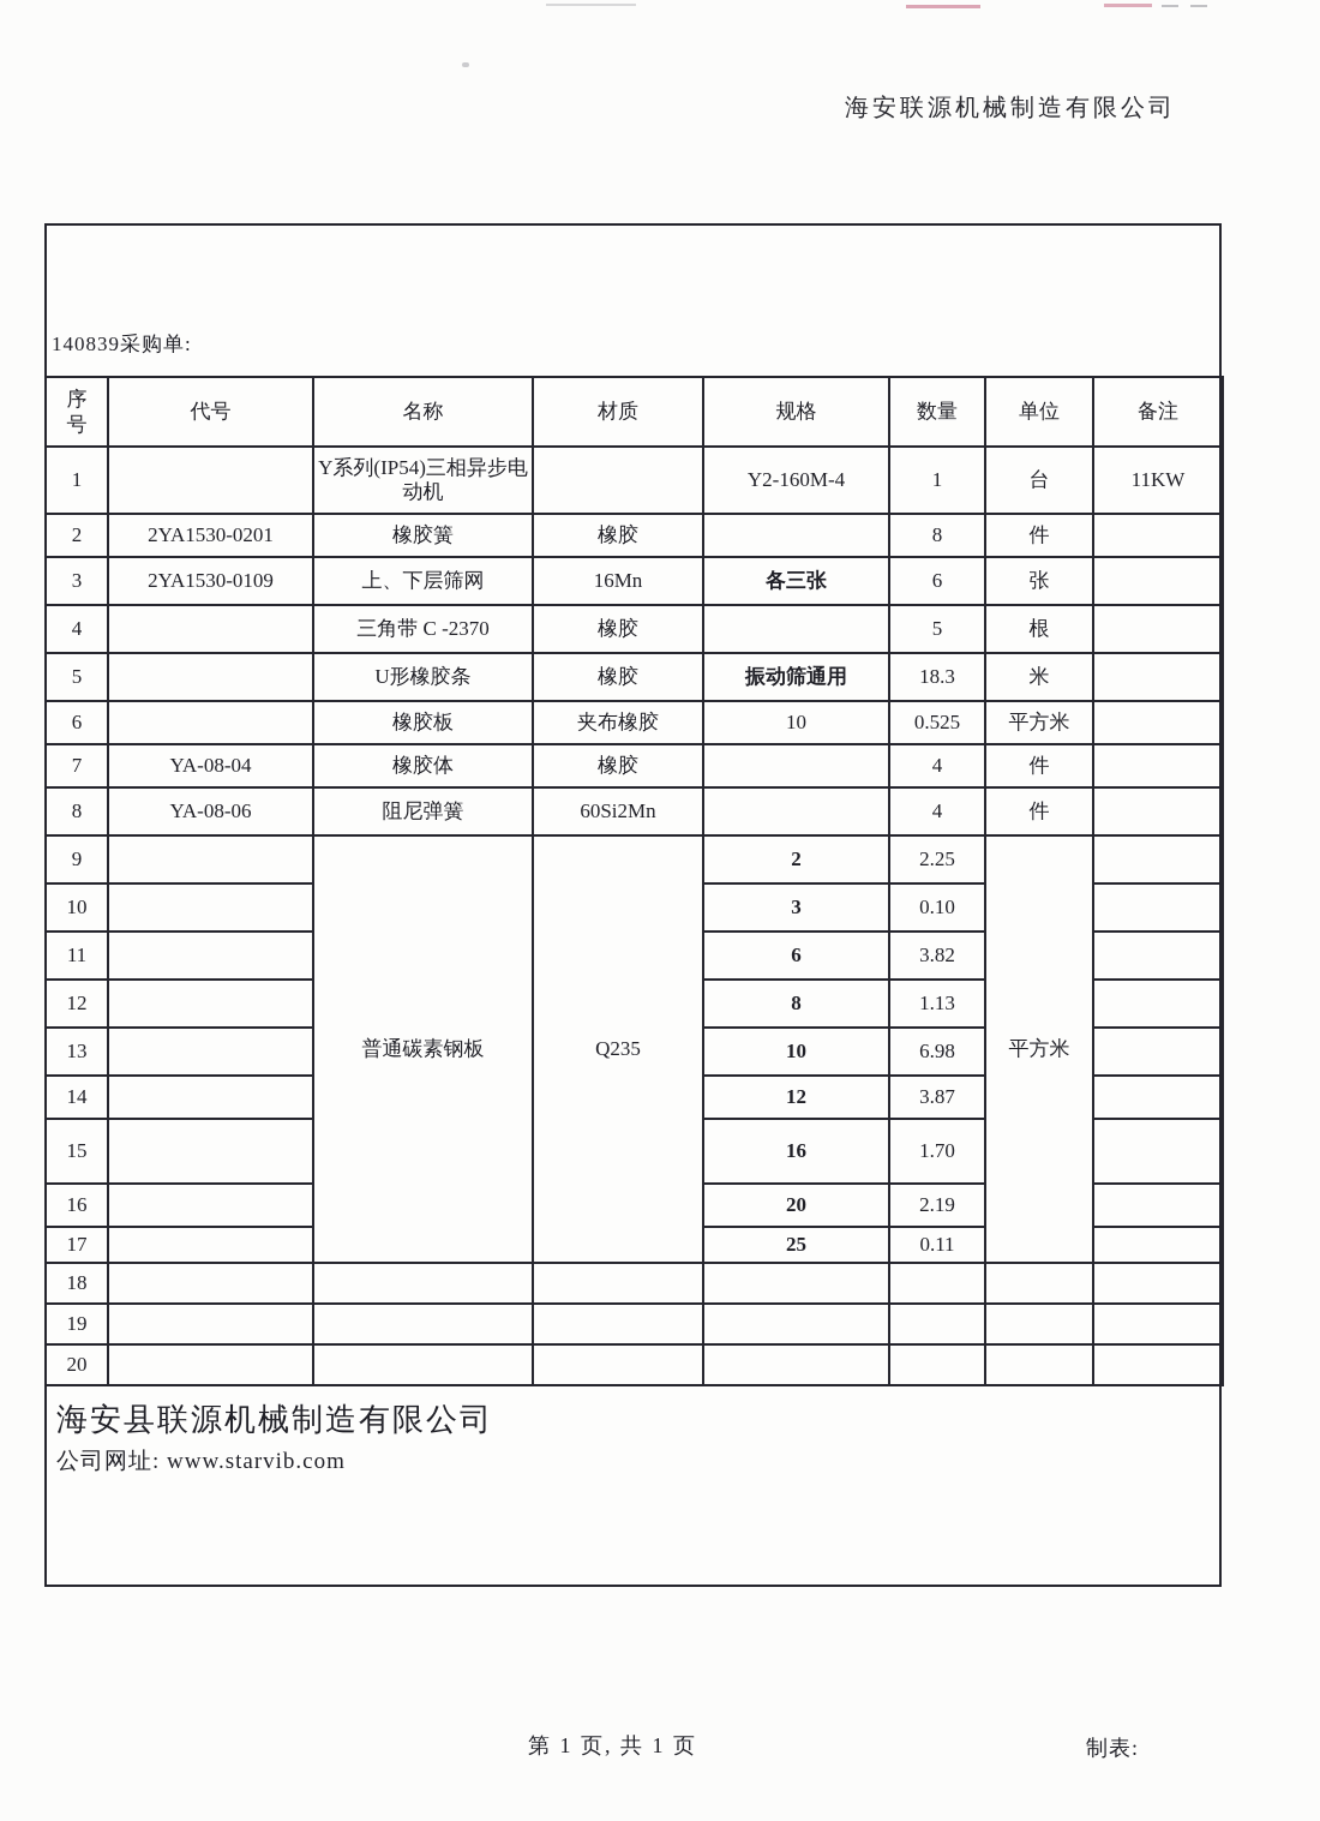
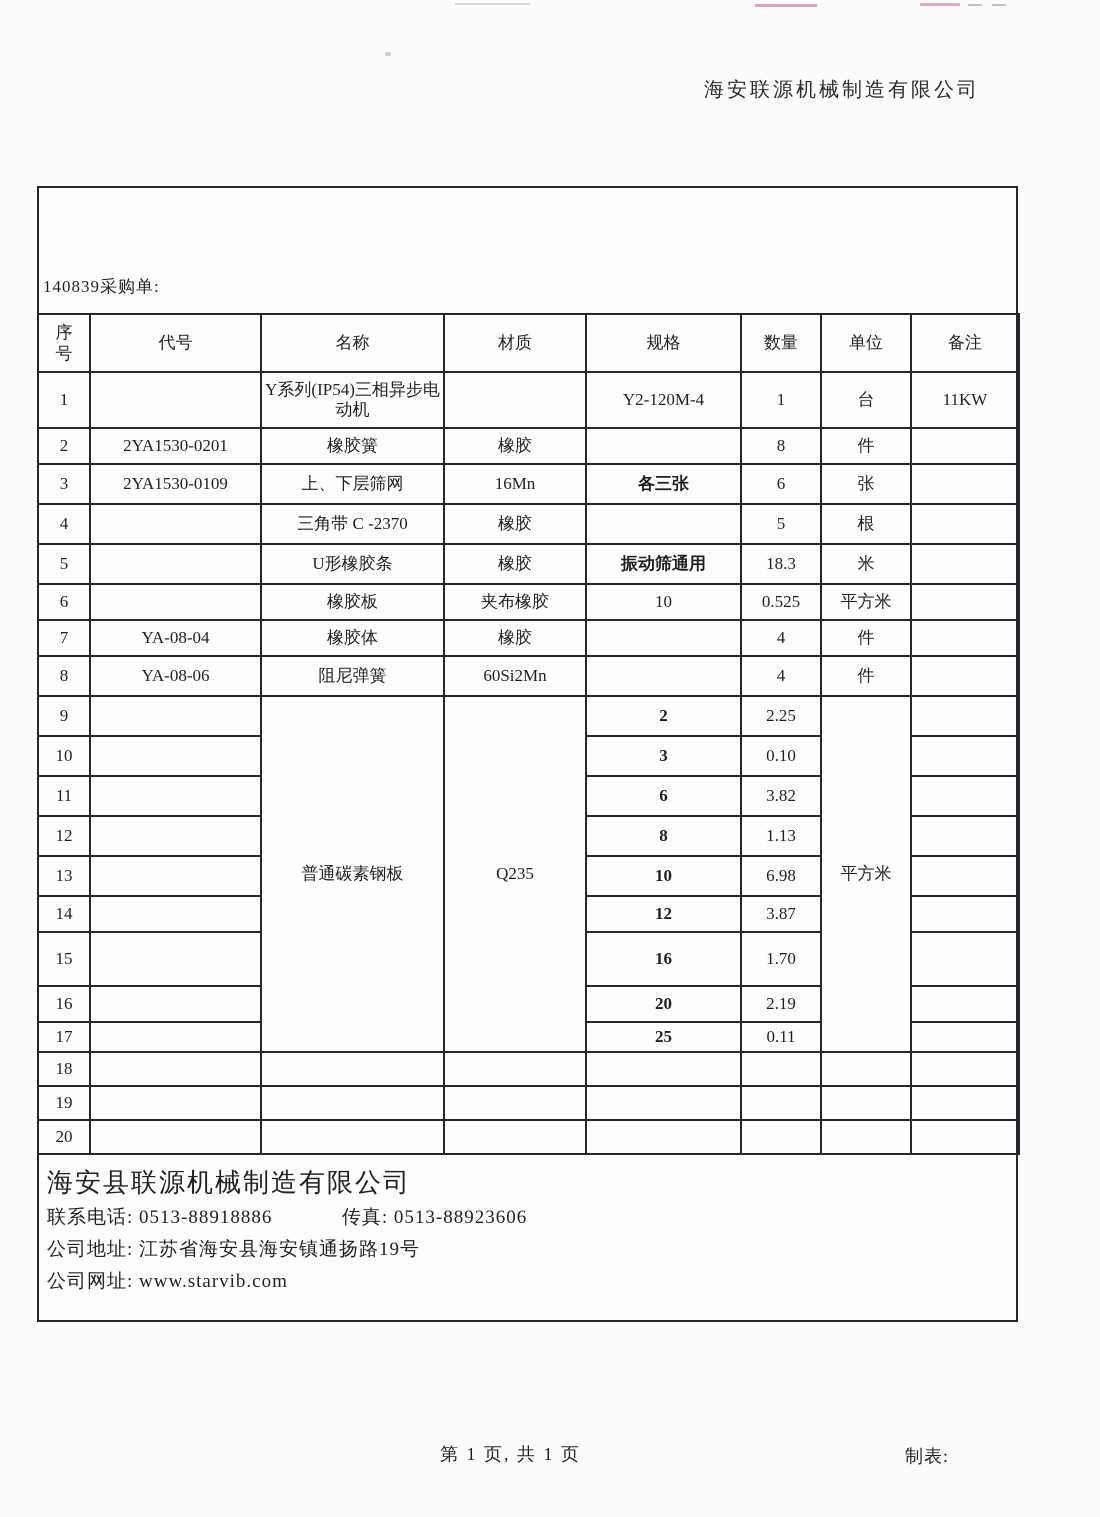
  海安联源机械制造有限公司
  140839采购单:
  序号	代号	名称	材质	规格	数量	单位	备注
- 1		Y系列(IP54)三相异步电动机		Y2-160M-4	1	台	11KW
+ 1		Y系列(IP54)三相异步电动机		Y2-120M-4	1	台	11KW
  2	2YA1530-0201	橡胶簧	橡胶		8	件
  3	2YA1530-0109	上、下层筛网	16Mn	各三张	6	张
  4		三角带 C -2370	橡胶		5	根
  5		U形橡胶条	橡胶	振动筛通用	18.3	米
  6		橡胶板	夹布橡胶	10	0.525	平方米
  7	YA-08-04	橡胶体	橡胶		4	件
  8	YA-08-06	阻尼弹簧	60Si2Mn		4	件
  9		普通碳素钢板	Q235	2	2.25	平方米
  10		3	0.10
  11		6	3.82
  12		8	1.13
  13		10	6.98
  14		12	3.87
  15		16	1.70
  16		20	2.19
  17		25	0.11
  18
  19
  20
  海安县联源机械制造有限公司
+ 联系电话: 0513-88918886 传真: 0513-88923606
+ 公司地址: 江苏省海安县海安镇通扬路19号
  公司网址: www.starvib.com
  第 1 页, 共 1 页
  制表:
